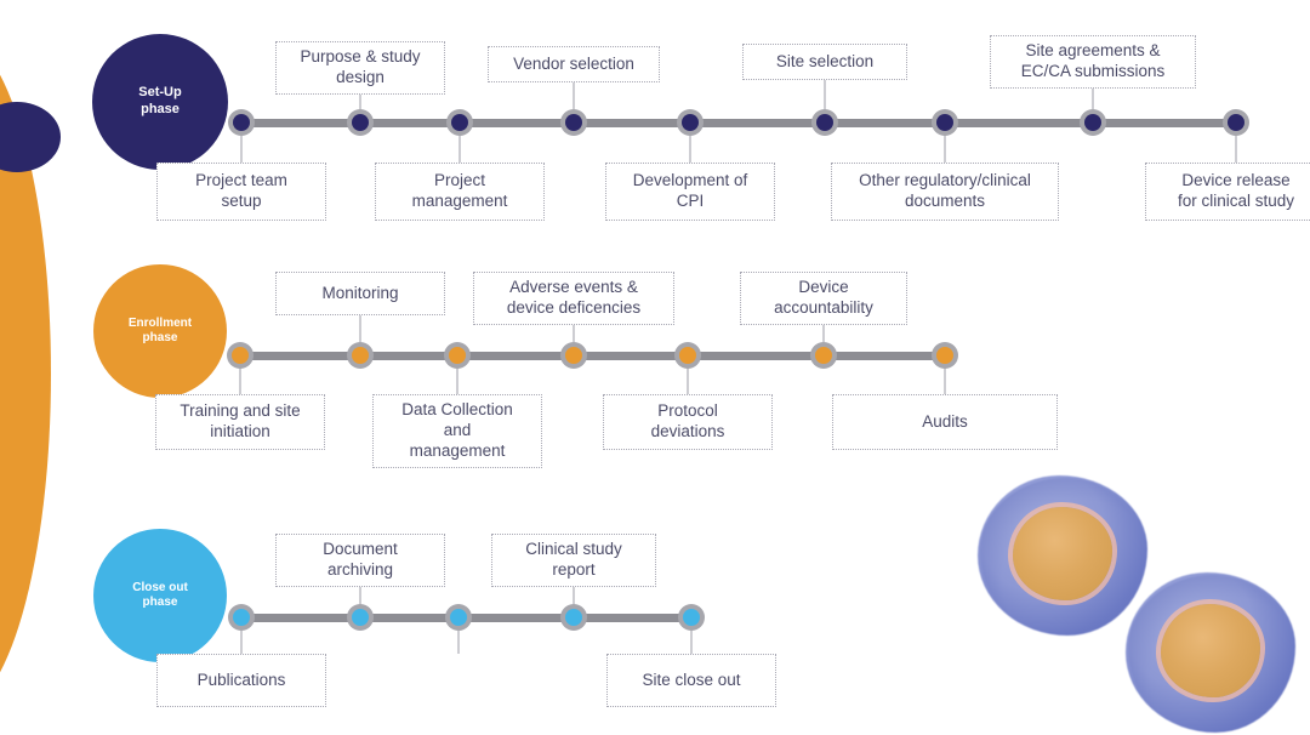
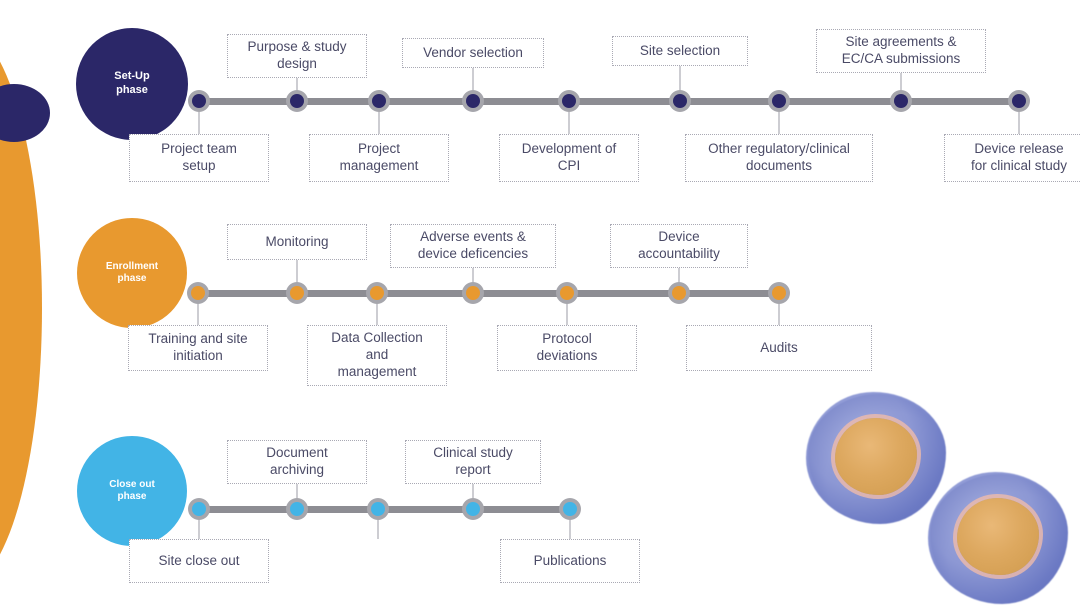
  Set-Up
  phase
  Project team
  setup
  Purpose & study
  design
  Project
  management
  Vendor selection
  Development of
  CPI
  Site selection
  Other regulatory/clinical
  documents
  Site agreements &
  EC/CA submissions
  Device release
  for clinical study
  Enrollment
  phase
  Training and site
  initiation
  Monitoring
  Data Collection
  and
  management
  Adverse events &
  device deficencies
  Protocol
  deviations
  Device
  accountability
  Audits
  Close out
  phase
- Publications
+ Site close out
  Document
  archiving
  Clinical study
  report
- Site close out
+ Publications
